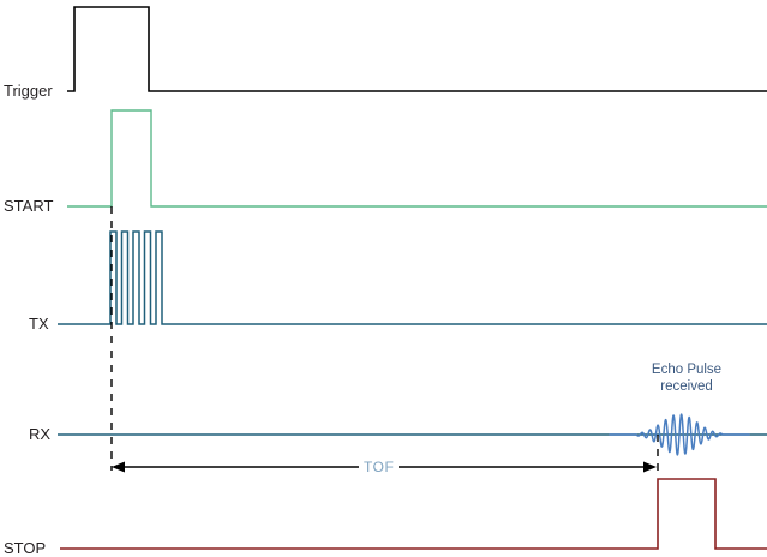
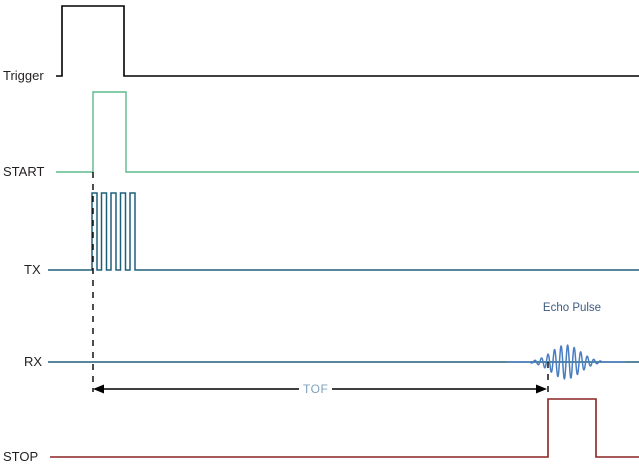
  Trigger
  START
  TX
  RX
  STOP
  Echo Pulse
- received
  TOF
